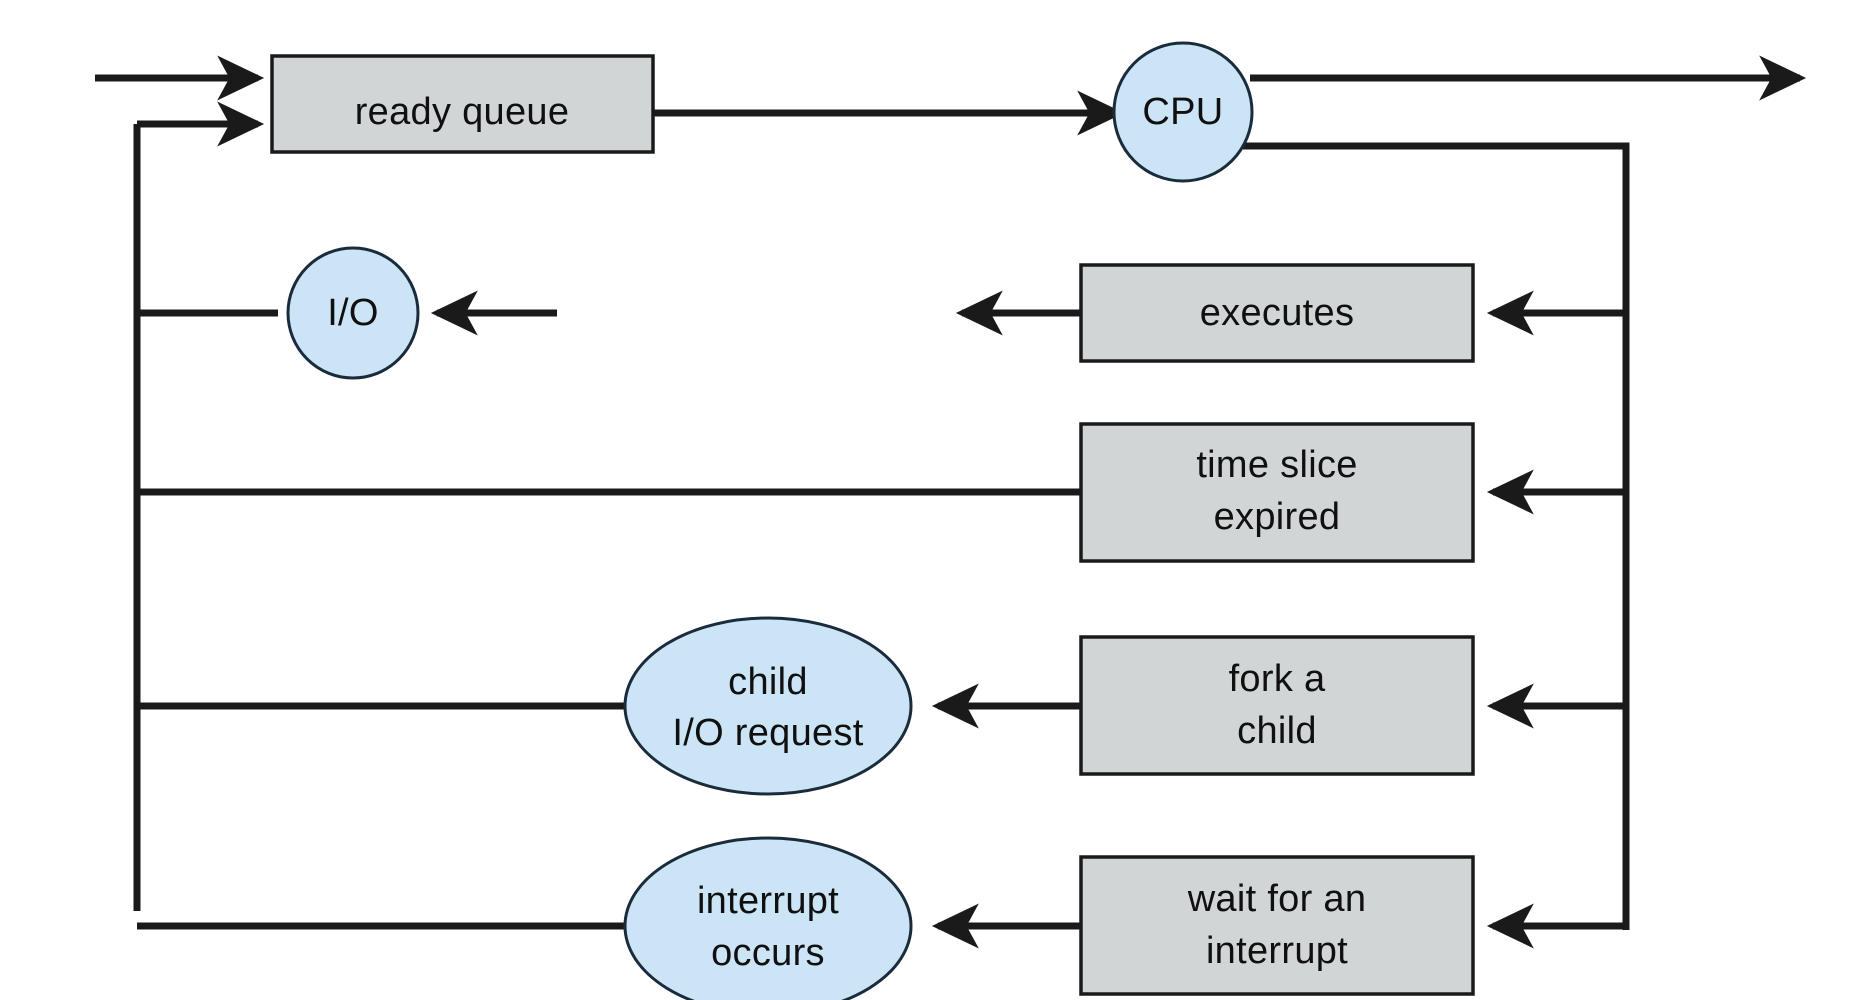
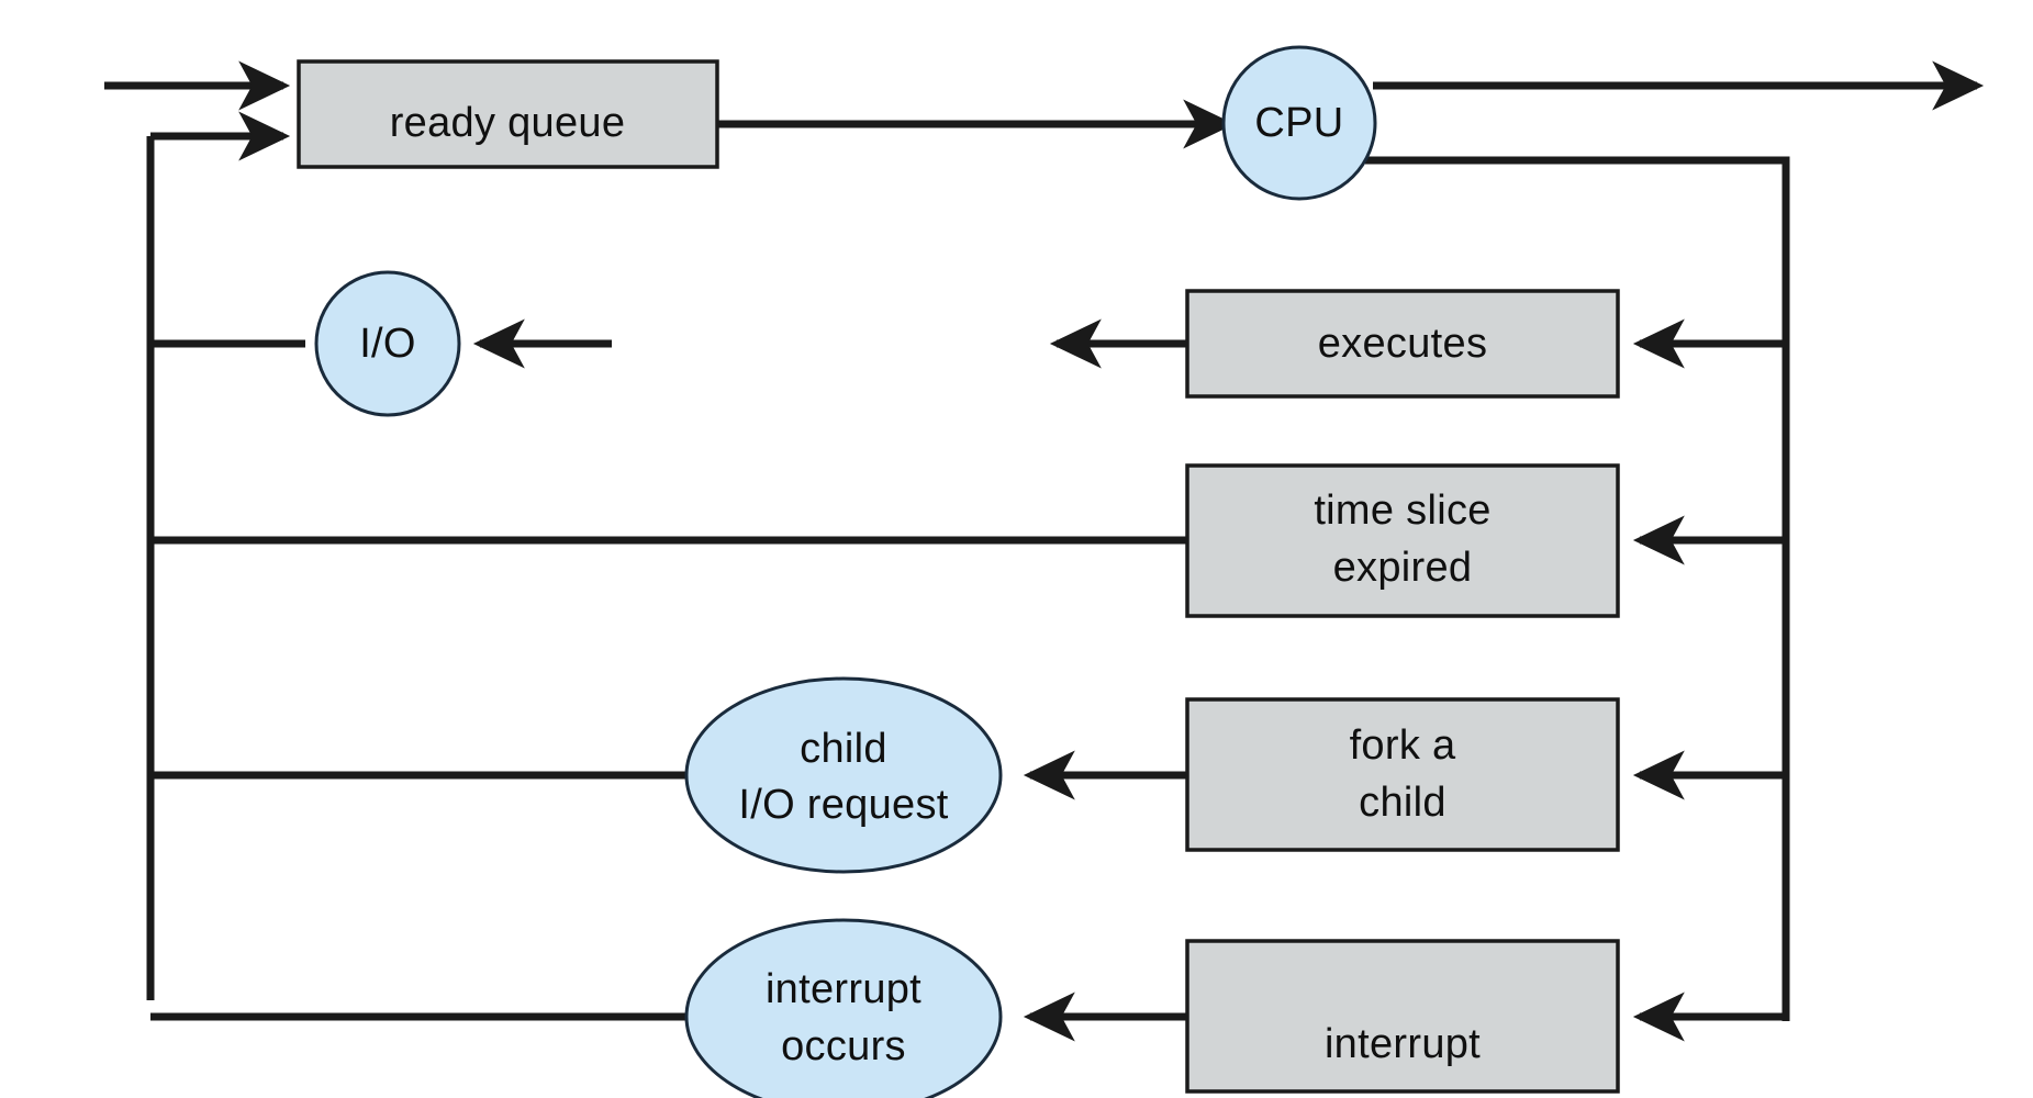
  ready queue
  CPU
  I/O
  executes
  time slice
  expired
  child
  I/O request
  fork a
  child
  interrupt
  occurs
- wait for an
  interrupt
